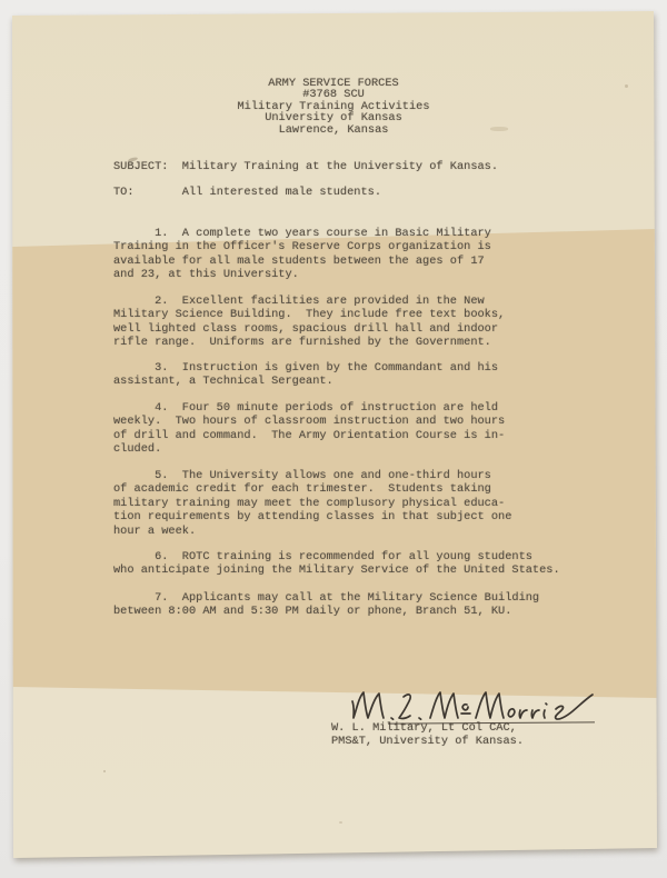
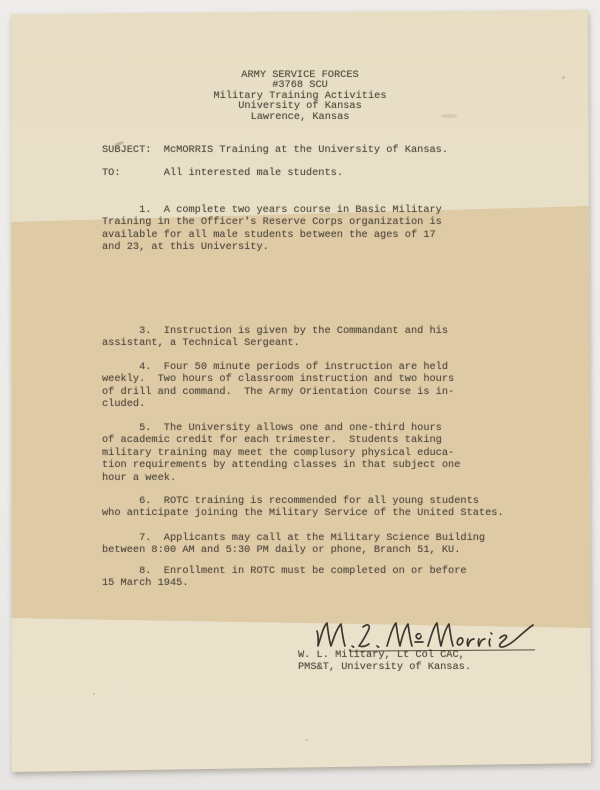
  ARMY SERVICE FORCES
  #3768 SCU
  Military Training Activities
  University of Kansas
  Lawrence, Kansas
- SUBJECT: Military Training at the University of Kansas.
+ SUBJECT: McMORRIS Training at the University of Kansas.
  TO: All interested male students.
  1. A complete two years course in Basic Military
  Training in the Officer's Reserve Corps organization is
  available for all male students between the ages of 17
  and 23, at this University.
- 2. Excellent facilities are provided in the New
- Military Science Building. They include free text books,
- well lighted class rooms, spacious drill hall and indoor
- rifle range. Uniforms are furnished by the Government.
  3. Instruction is given by the Commandant and his
  assistant, a Technical Sergeant.
  4. Four 50 minute periods of instruction are held
  weekly. Two hours of classroom instruction and two hours
  of drill and command. The Army Orientation Course is in-
  cluded.
  5. The University allows one and one-third hours
  of academic credit for each trimester. Students taking
  military training may meet the complusory physical educa-
  tion requirements by attending classes in that subject one
  hour a week.
  6. ROTC training is recommended for all young students
  who anticipate joining the Military Service of the United States.
  7. Applicants may call at the Military Science Building
  between 8:00 AM and 5:30 PM daily or phone, Branch 51, KU.
+ 8. Enrollment in ROTC must be completed on or before
+ 15 March 1945.
  W. L. Military, Lt Col CAC, PMS&T, University of Kansas.
